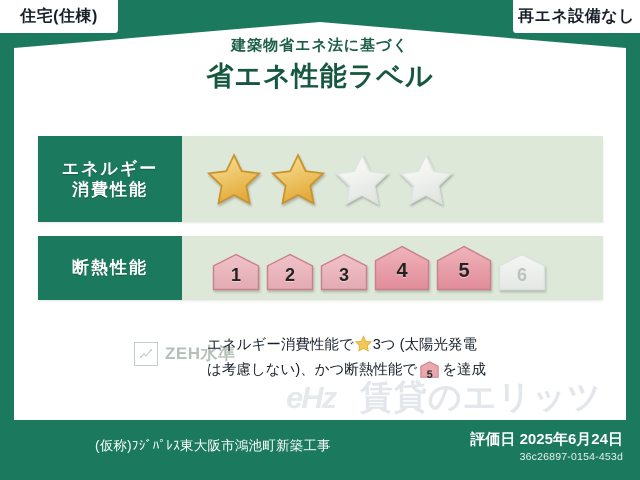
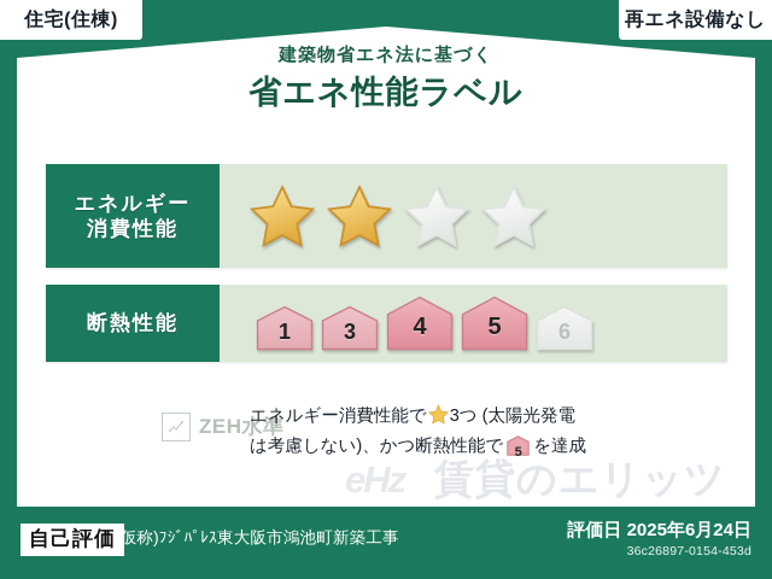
  住宅(住棟)
  再エネ設備なし
  建築物省エネ法に基づく
  省エネ性能ラベル
  エネルギー
  消費性能
  断熱性能
  1
- 2
  3
  4
  5
  6
  ZEH水準
  エネルギー消費性能で 3つ (太陽光発電
  は考慮しない)、かつ断熱性能で
  5
  を達成
  eHz
  賃貸のエリッツ
+ 自己評価
  (仮称)ﾌｼﾞﾊﾟﾚｽ東大阪市鴻池町新築工事
  評価日 2025年6月24日
  36c26897-0154-453d
